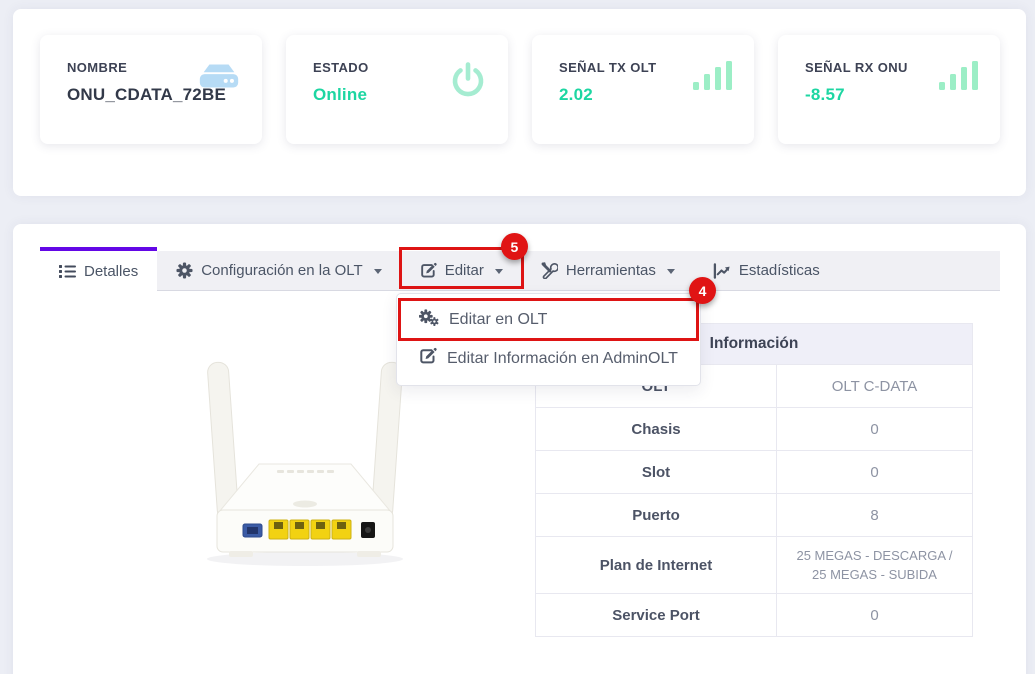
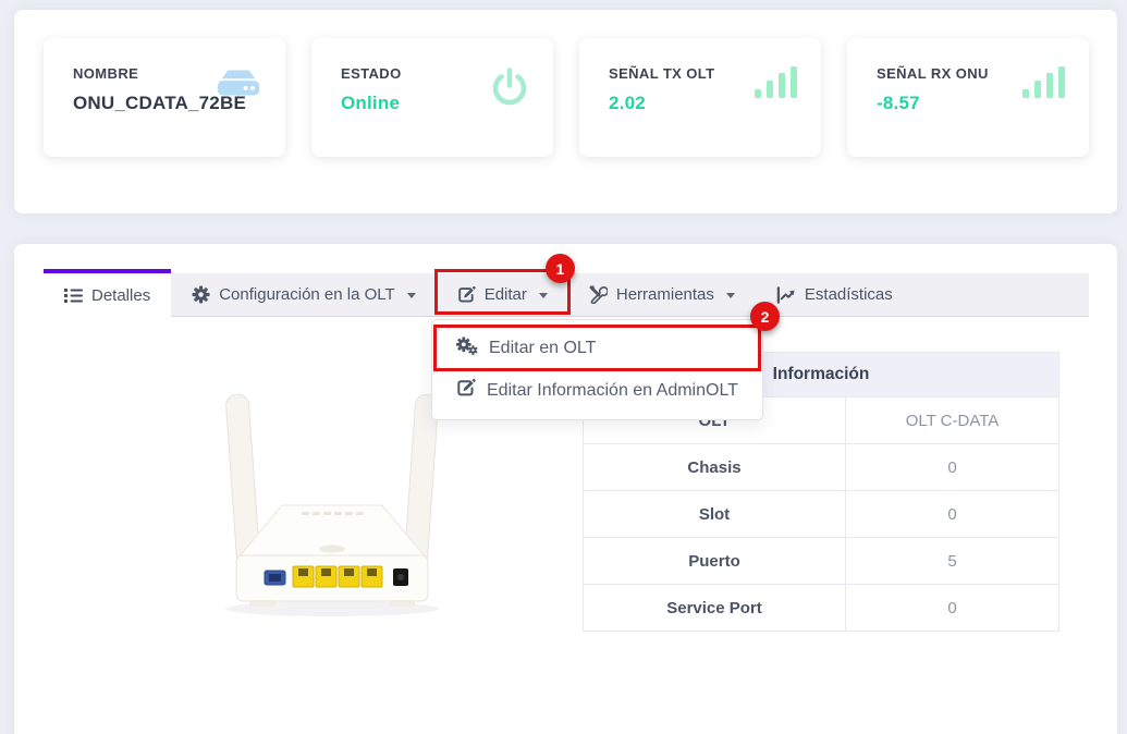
  NOMBRE
  ONU_CDATA_72BE
  ESTADO
  Online
  SEÑAL TX OLT
  2.02
  SEÑAL RX ONU
  -8.57
  Detalles
  Configuración en la OLT
  Editar
- 5
+ 1
  Herramientas
  Estadísticas
  Editar en OLT
  Editar Información en AdminOLT
- 4
+ 2
  Información
  OLT	OLT C-DATA
  Chasis	0
  Slot	0
- Puerto	8
+ Puerto	5
- Plan de Internet	25 MEGAS - DESCARGA / 25 MEGAS - SUBIDA
  Service Port	0
